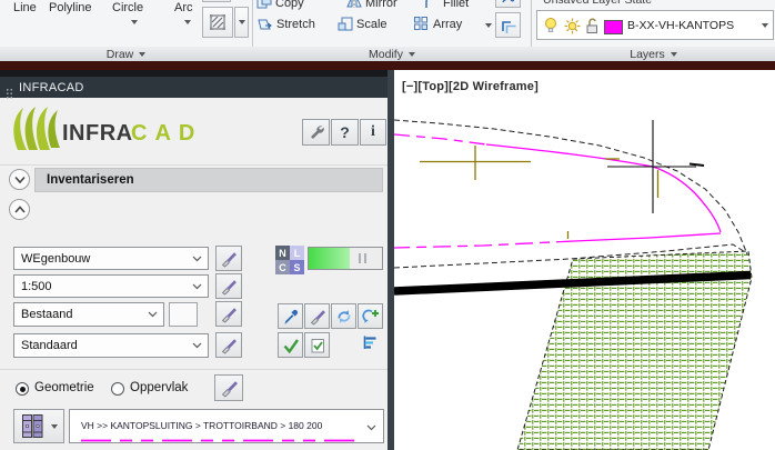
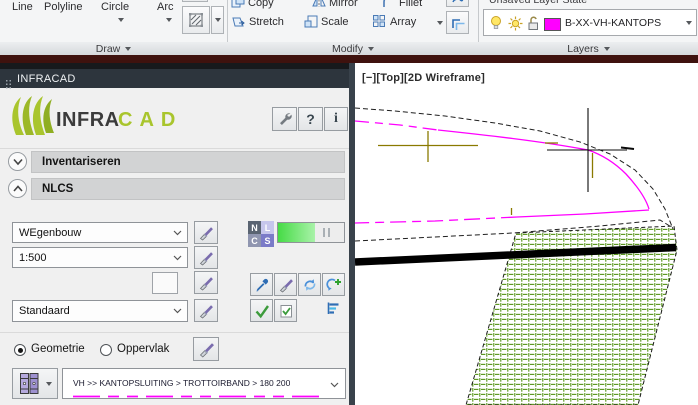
  Line
  Polyline
  Circle
  Arc
  Copy
  Mirror
  Fillet
  Stretch
  Scale
  Array
  Unsaved Layer State
  B-XX-VH-KANTOPS
  Draw
  Modify
  Layers
  INFRACAD
  INFRA
  CAD
  ?
  i
  Inventariseren
+ NLCS
  WEgenbouw
  N
  L
  C
  S
  1:500
- Bestaand
  Standaard
  Geometrie
  Oppervlak
  VH >> KANTOPSLUITING > TROTTOIRBAND > 180 200
  [−][Top][2D Wireframe]
